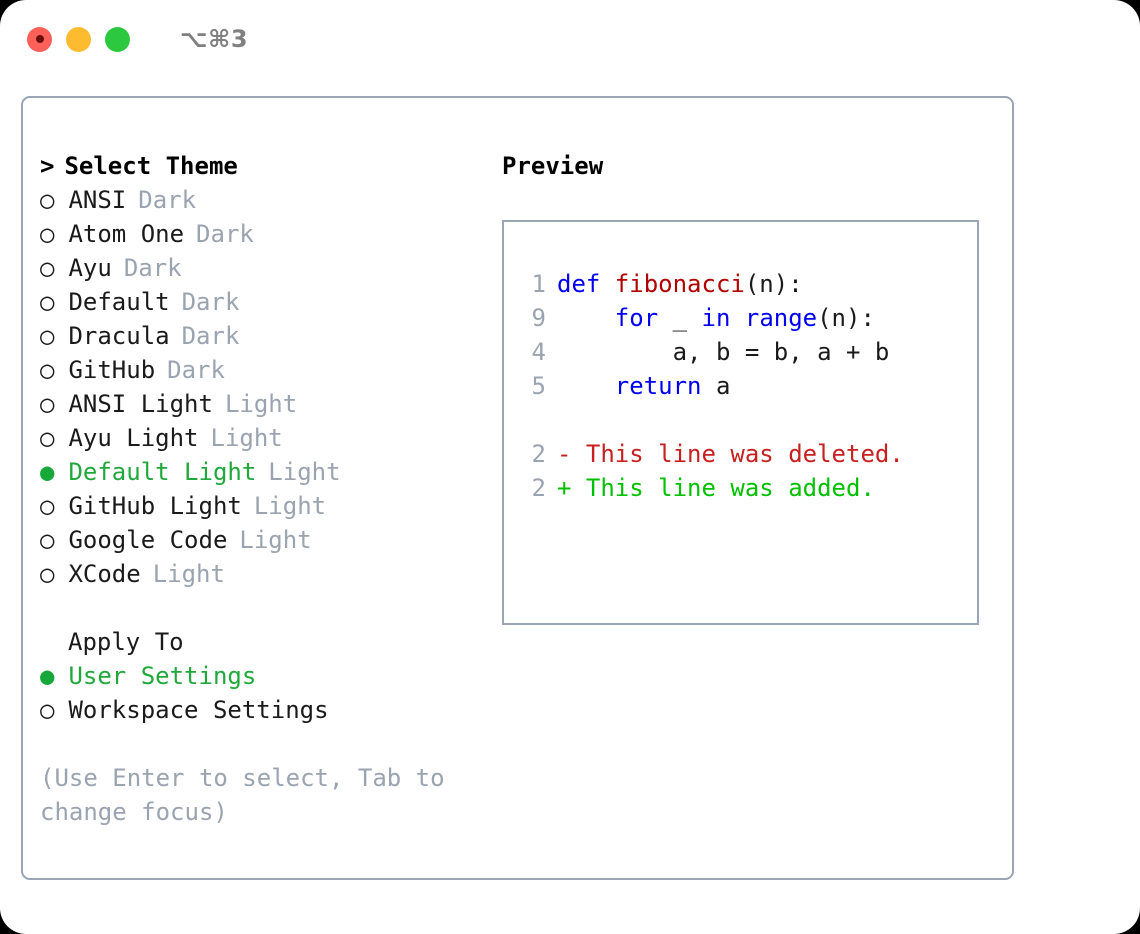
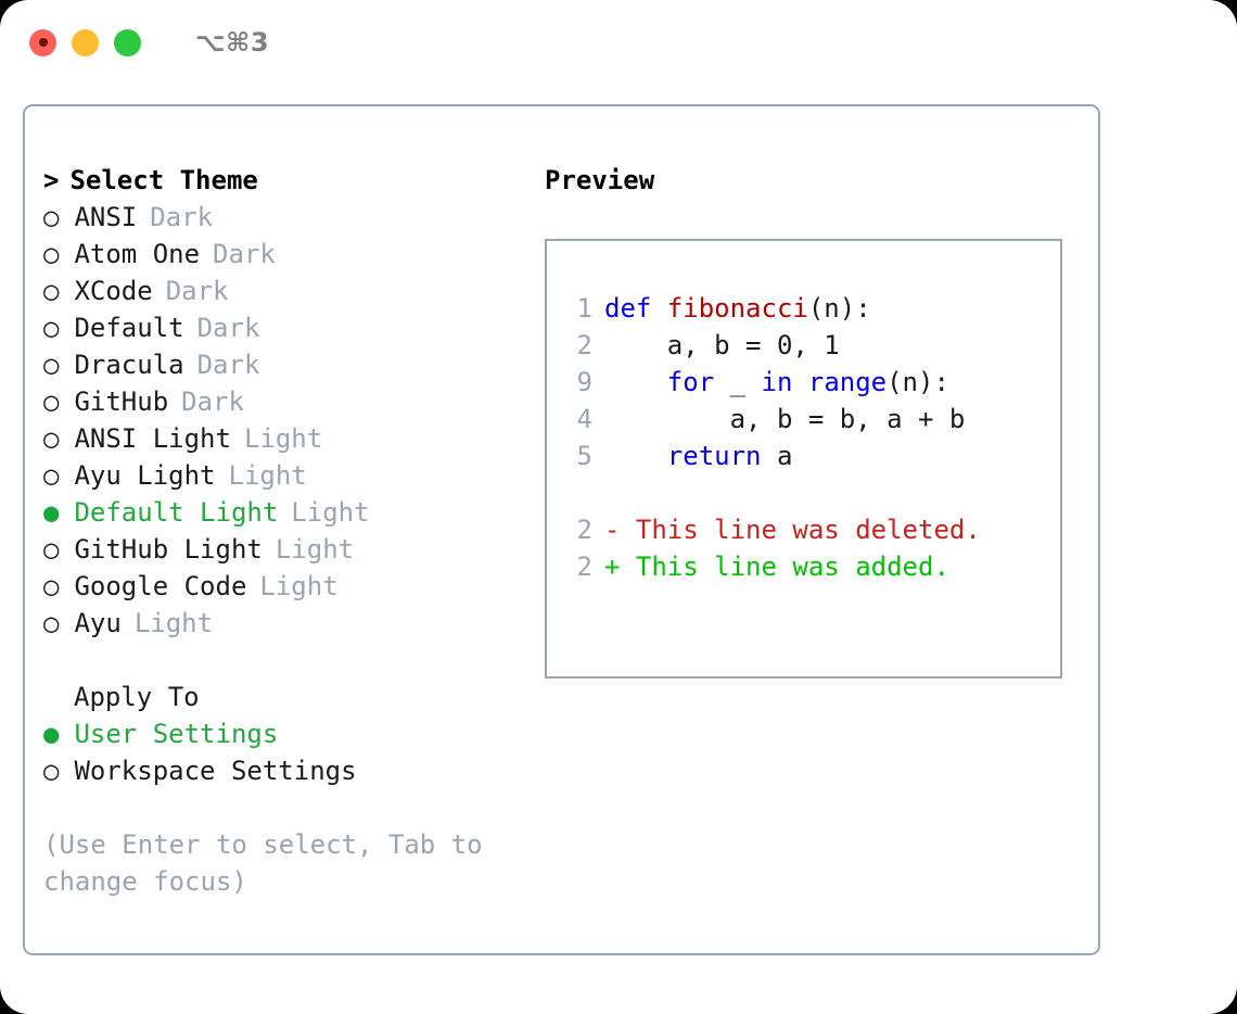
  ⌥⌘3
  > Select Theme
  ○ ANSI Dark
  ○ Atom One Dark
- ○ Ayu Dark
+ ○ XCode Dark
  ○ Default Dark
  ○ Dracula Dark
  ○ GitHub Dark
  ○ ANSI Light Light
  ○ Ayu Light Light
  ● Default Light Light
  ○ GitHub Light Light
  ○ Google Code Light
- ○ XCode Light
+ ○ Ayu Light
  Apply To
  ● User Settings
  ○ Workspace Settings
  (Use Enter to select, Tab to change focus)
  Preview
  1 def fibonacci(n):
+ 2 a, b = 0, 1
  9 for _ in range(n):
  4 a, b = b, a + b
  5 return a
  2 - This line was deleted.
  2 + This line was added.
